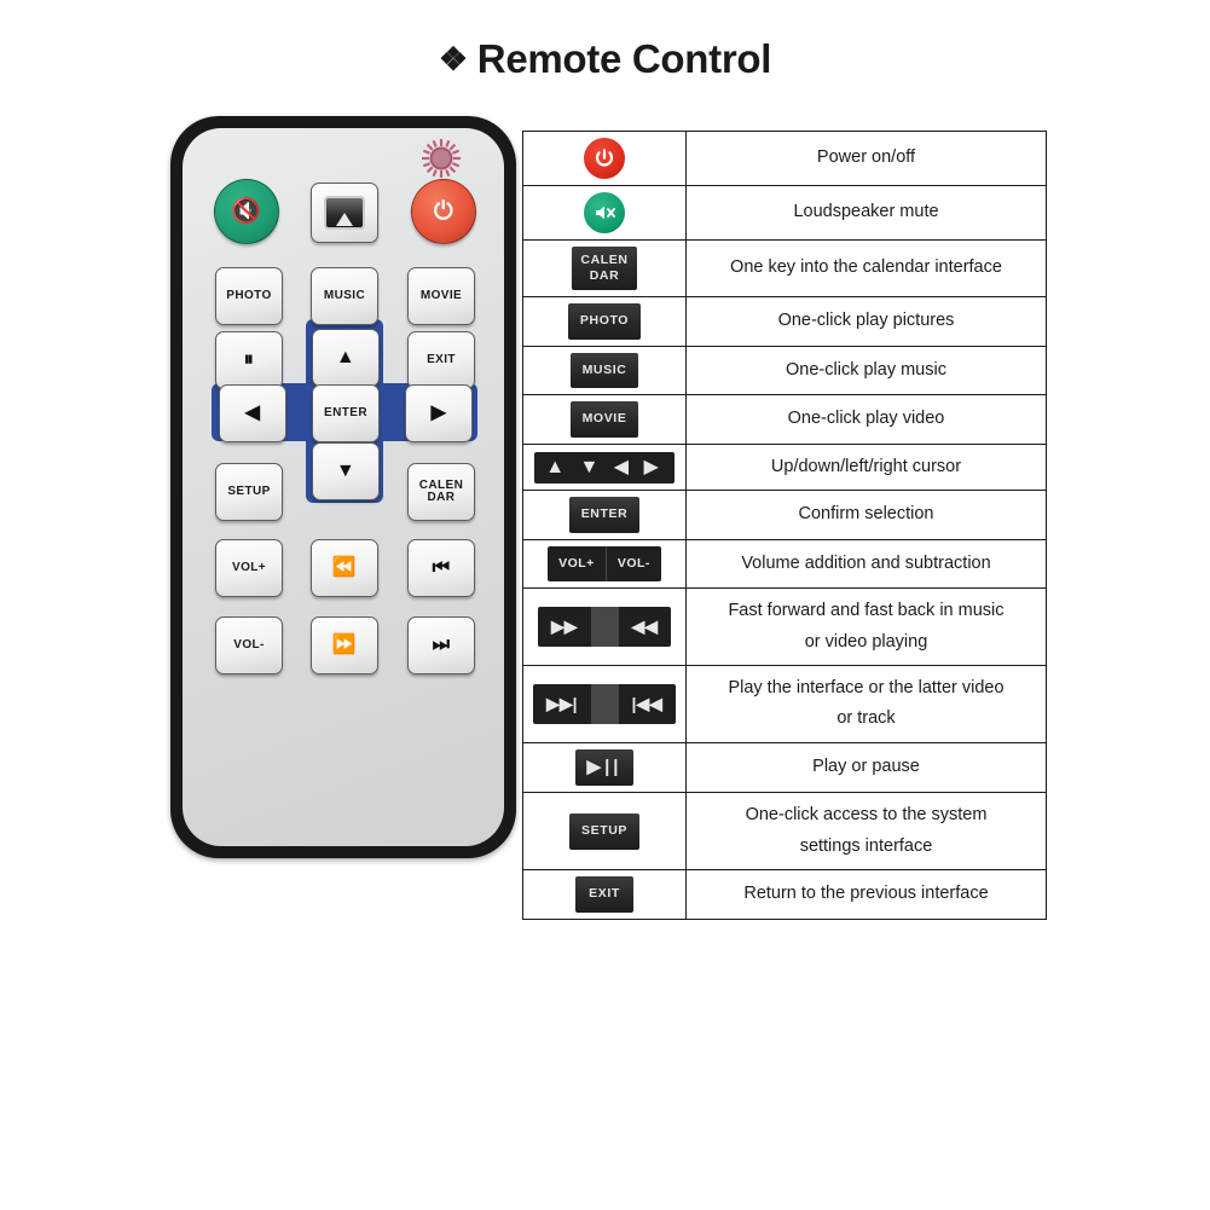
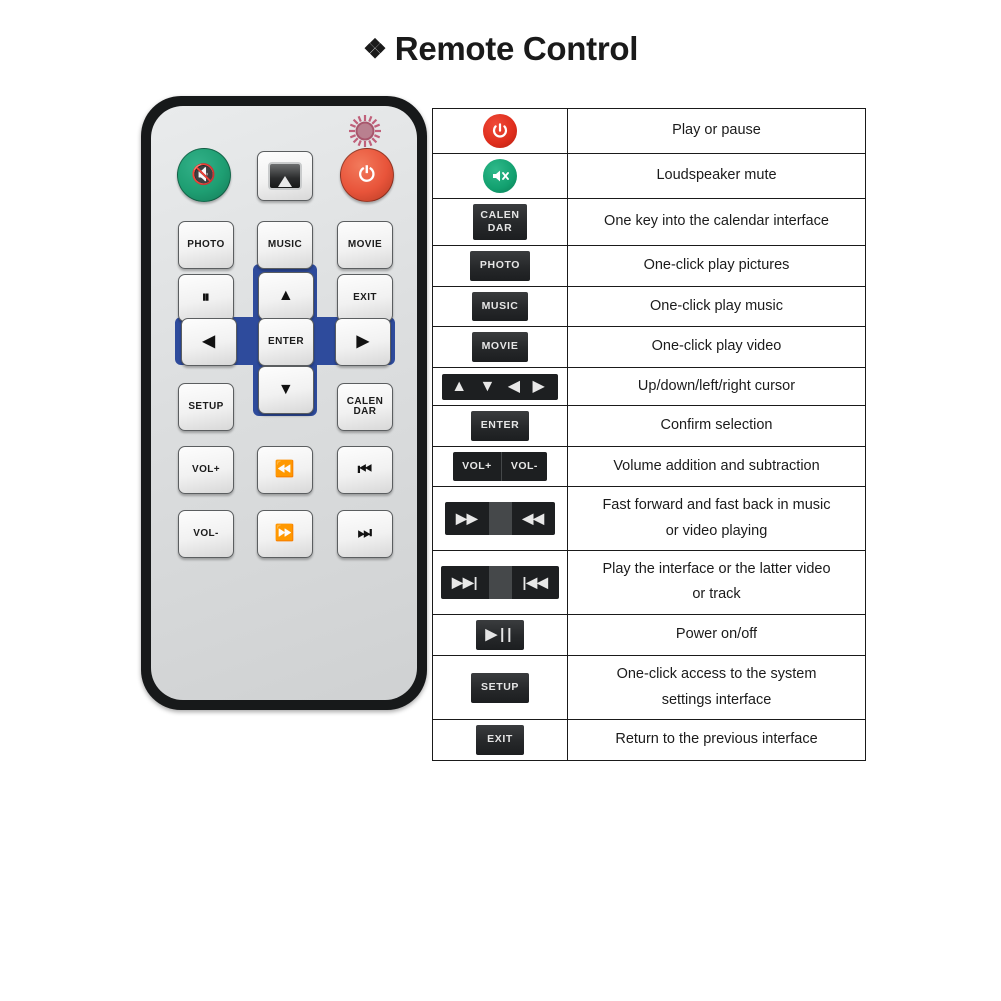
  ❖ Remote Control
  🔇
  ⏻
  PHOTO
  MUSIC
  MOVIE
  ⏸
  ▲
  EXIT
  ◀
  ENTER
  ▶
  SETUP
  ▼
  CALEN
  DAR
  VOL+
  ⏪
  ⏮
  VOL-
  ⏩
  ⏭
- 	Power on/off
+ 	Play or pause
  	Loudspeaker mute
  CALENDAR	One key into the calendar interface
  PHOTO	One-click play pictures
  MUSIC	One-click play music
  MOVIE	One-click play video
  ▲ ▼ ◀ ▶	Up/down/left/right cursor
  ENTER	Confirm selection
  VOL+ VOL-	Volume addition and subtraction
  ▶▶ ◀◀	Fast forward and fast back in musicor video playing
  ▶▶| |◀◀	Play the interface or the latter videoor track
- ▶||	Play or pause
+ ▶||	Power on/off
  SETUP	One-click access to the systemsettings interface
  EXIT	Return to the previous interface
